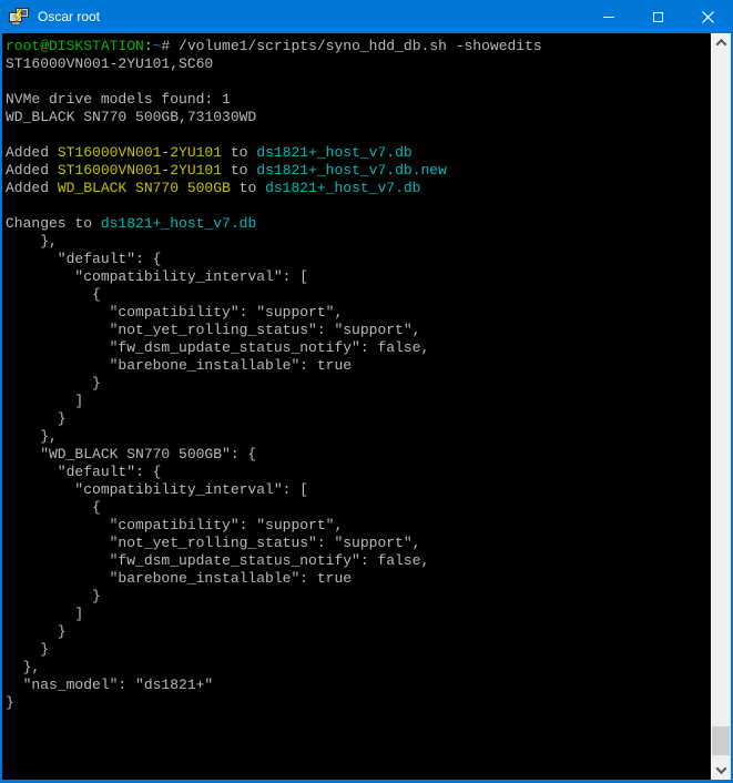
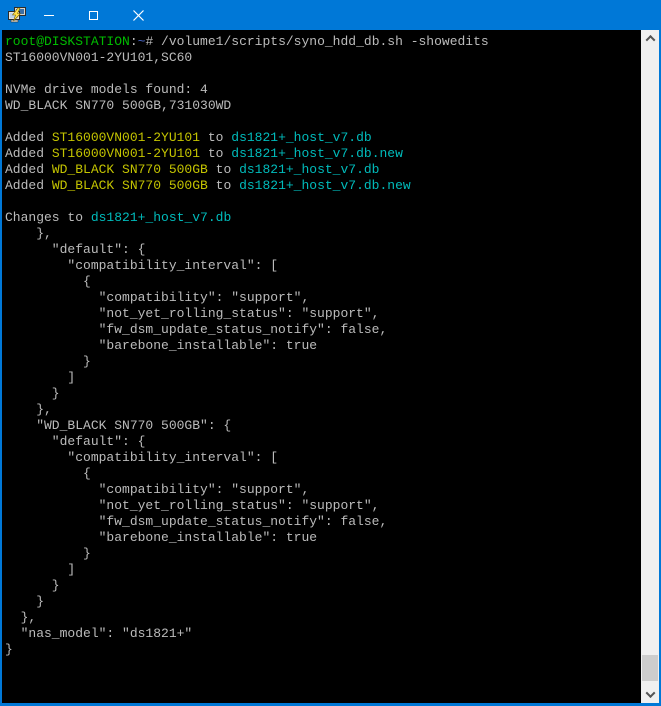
- Oscar root
  root@DISKSTATION:~# /volume1/scripts/syno_hdd_db.sh -showedits
  ST16000VN001-2YU101,SC60
- NVMe drive models found: 1
+ NVMe drive models found: 4
  WD_BLACK SN770 500GB,731030WD
  Added ST16000VN001-2YU101 to ds1821+_host_v7.db
  Added ST16000VN001-2YU101 to ds1821+_host_v7.db.new
  Added WD_BLACK SN770 500GB to ds1821+_host_v7.db
+ Added WD_BLACK SN770 500GB to ds1821+_host_v7.db.new
  Changes to ds1821+_host_v7.db
  },
  "default": {
  "compatibility_interval": [
  {
  "compatibility": "support",
  "not_yet_rolling_status": "support",
  "fw_dsm_update_status_notify": false,
  "barebone_installable": true
  }
  ]
  }
  },
  "WD_BLACK SN770 500GB": {
  "default": {
  "compatibility_interval": [
  {
  "compatibility": "support",
  "not_yet_rolling_status": "support",
  "fw_dsm_update_status_notify": false,
  "barebone_installable": true
  }
  ]
  }
  }
  },
  "nas_model": "ds1821+"
  }
